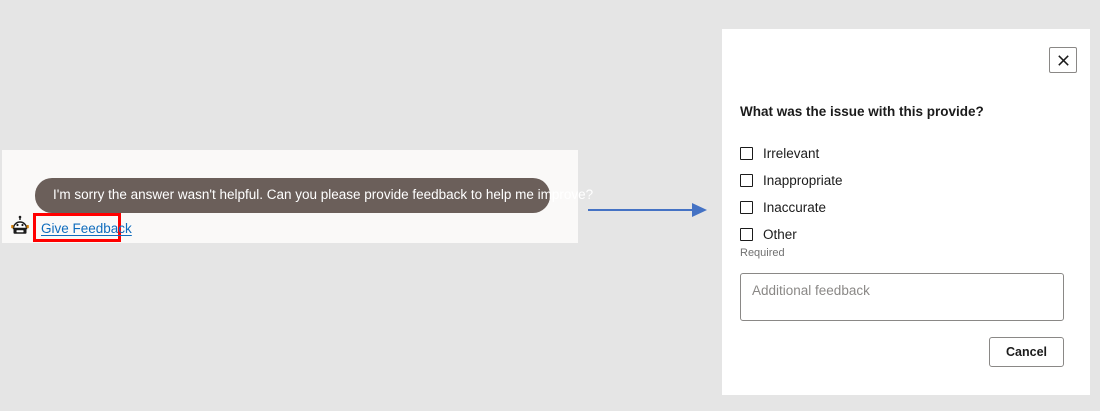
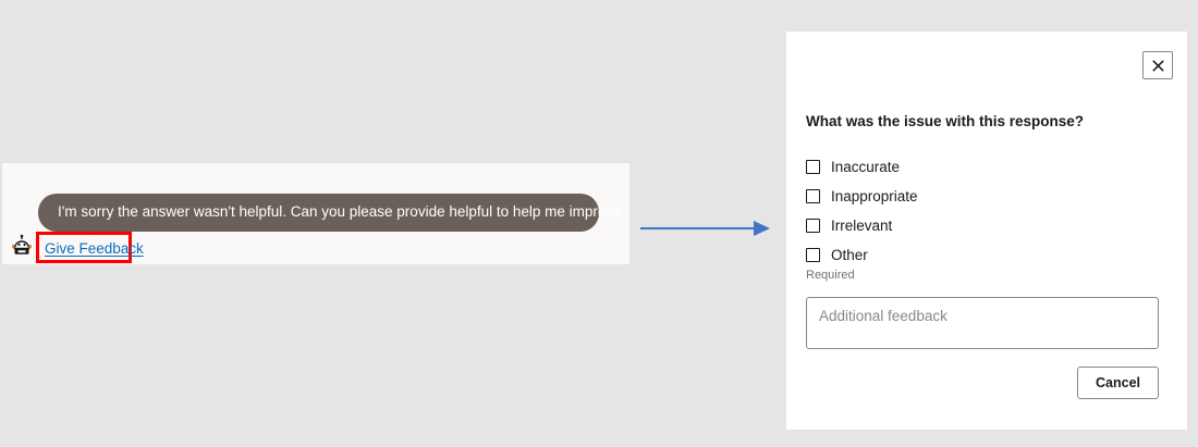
- I'm sorry the answer wasn't helpful. Can you please provide feedback to help me improve?
+ I'm sorry the answer wasn't helpful. Can you please provide helpful to help me improve?
  Give Feedback
- What was the issue with this provide?
+ What was the issue with this response?
- Irrelevant
+ Inaccurate
  Inappropriate
- Inaccurate
+ Irrelevant
  Other
  Required
  Additional feedback
  Cancel
